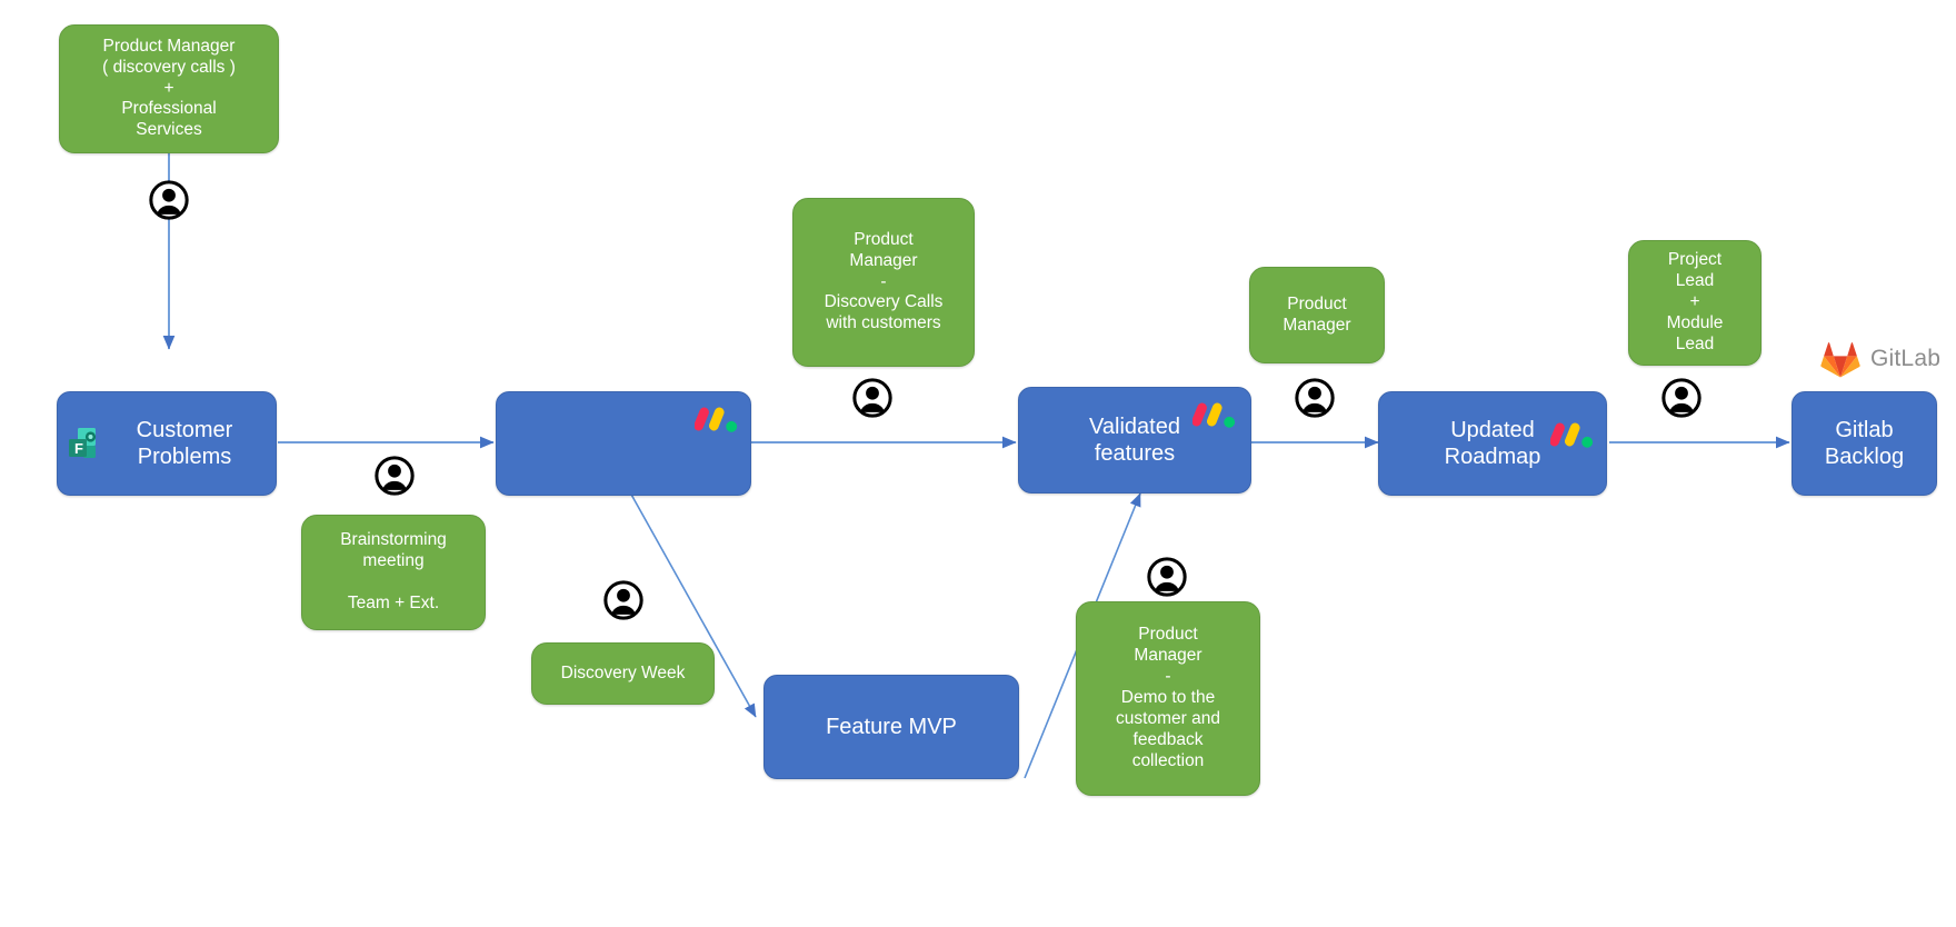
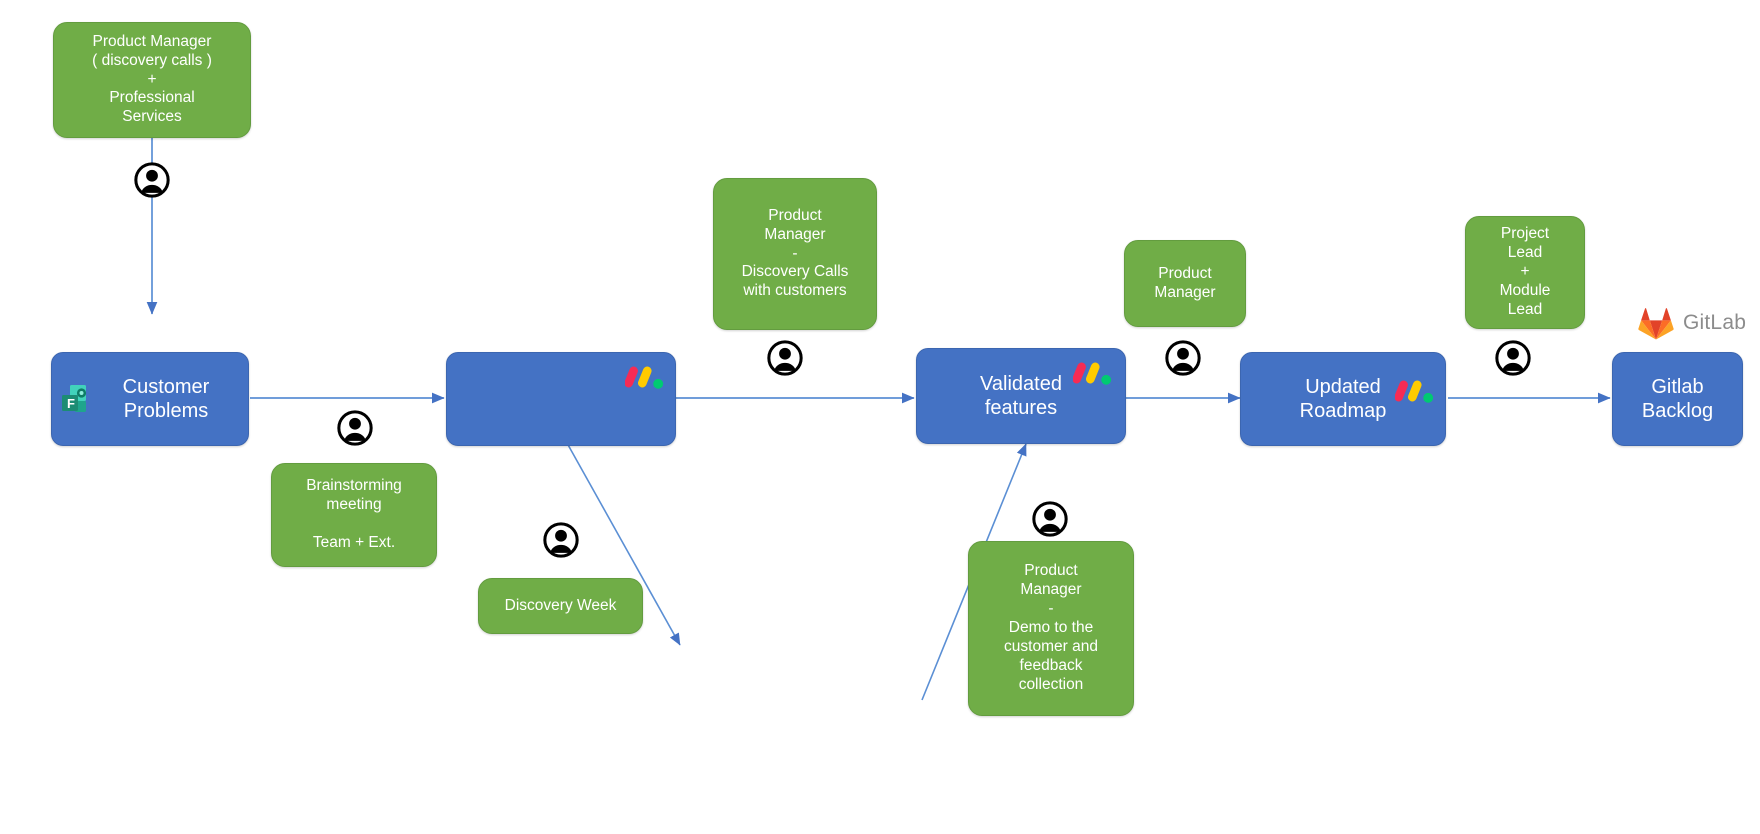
  Product Manager
  ( discovery calls )
  +
  Professional
  Services
  Brainstorming
  meeting
  Team + Ext.
  Product
  Manager
  -
  Discovery Calls
  with customers
  Discovery Week
  Product
  Manager
  -
  Demo to the
  customer and
  feedback
  collection
  Product
  Manager
  Project
  Lead
  +
  Module
  Lead
  F
  Customer
  Problems
  Validated
  features
  Updated
  Roadmap
  Gitlab
  Backlog
- Feature MVP
  GitLab
